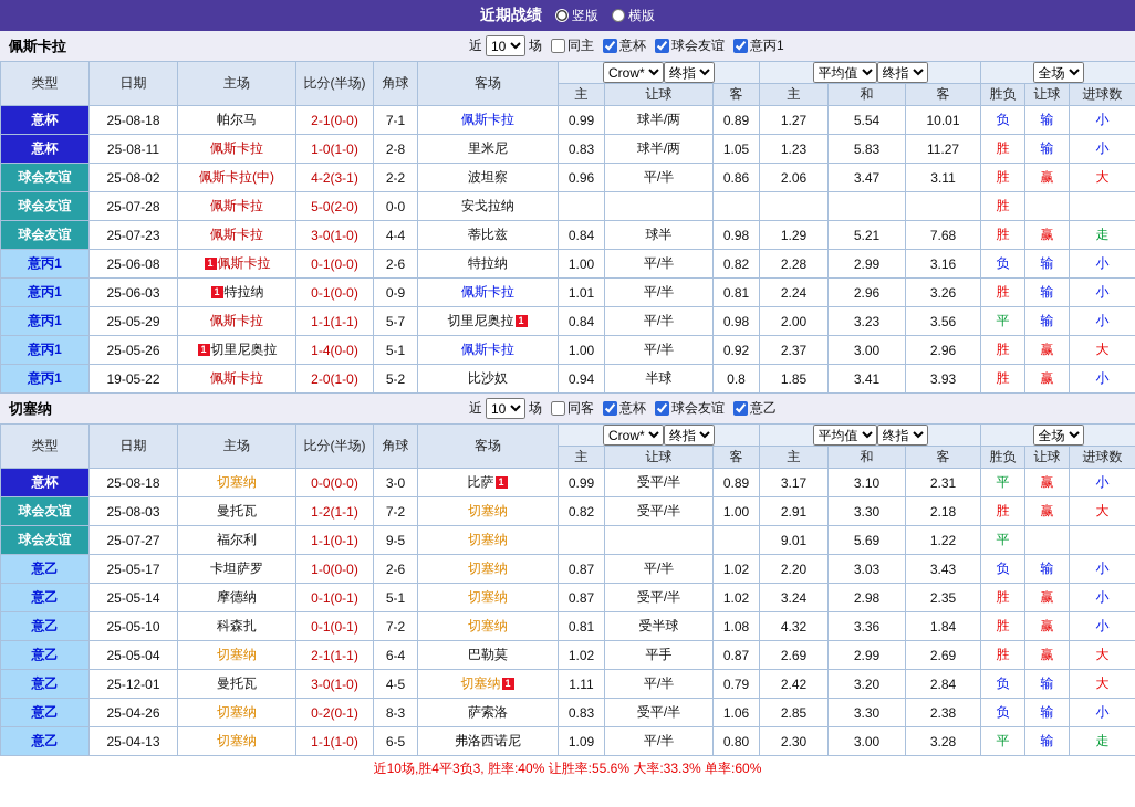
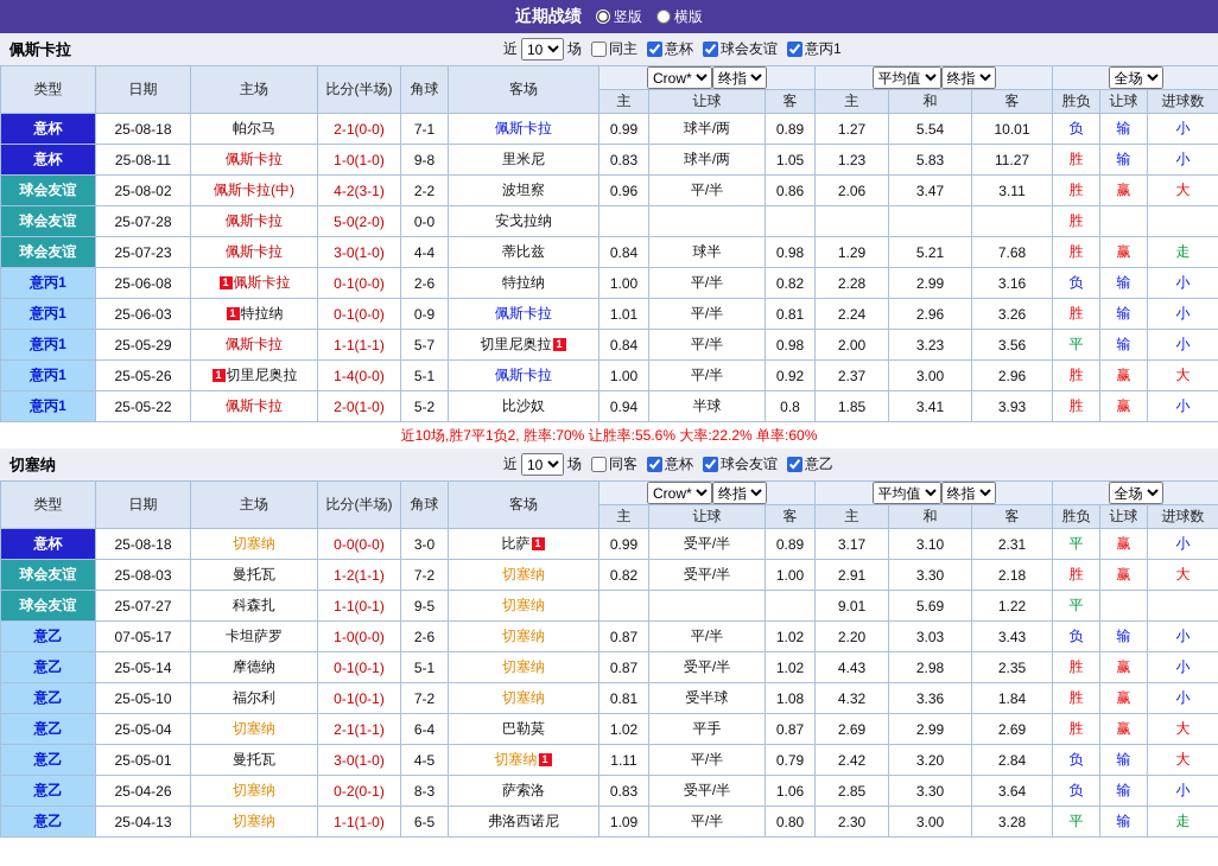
  近期战绩
  竖版
  横版
  佩斯卡拉
  近
  10
  场
  同主
  意杯
  球会友谊
  意丙1
  类型	日期	主场	比分(半场)	角球	客场	Crow* 终指	平均值 终指	全场
  主	让球	客	主	和	客	胜负	让球	进球数
  意杯	25-08-18	帕尔马	2-1(0-0)	7-1	佩斯卡拉	0.99	球半/两	0.89	1.27	5.54	10.01	负	输	小
- 意杯	25-08-11	佩斯卡拉	1-0(1-0)	2-8	里米尼	0.83	球半/两	1.05	1.23	5.83	11.27	胜	输	小
+ 意杯	25-08-11	佩斯卡拉	1-0(1-0)	9-8	里米尼	0.83	球半/两	1.05	1.23	5.83	11.27	胜	输	小
  球会友谊	25-08-02	佩斯卡拉(中)	4-2(3-1)	2-2	波坦察	0.96	平/半	0.86	2.06	3.47	3.11	胜	赢	大
  球会友谊	25-07-28	佩斯卡拉	5-0(2-0)	0-0	安戈拉纳							胜
  球会友谊	25-07-23	佩斯卡拉	3-0(1-0)	4-4	蒂比兹	0.84	球半	0.98	1.29	5.21	7.68	胜	赢	走
  意丙1	25-06-08	1 佩斯卡拉	0-1(0-0)	2-6	特拉纳	1.00	平/半	0.82	2.28	2.99	3.16	负	输	小
  意丙1	25-06-03	1 特拉纳	0-1(0-0)	0-9	佩斯卡拉	1.01	平/半	0.81	2.24	2.96	3.26	胜	输	小
  意丙1	25-05-29	佩斯卡拉	1-1(1-1)	5-7	切里尼奥拉 1	0.84	平/半	0.98	2.00	3.23	3.56	平	输	小
  意丙1	25-05-26	1 切里尼奥拉	1-4(0-0)	5-1	佩斯卡拉	1.00	平/半	0.92	2.37	3.00	2.96	胜	赢	大
- 意丙1	19-05-22	佩斯卡拉	2-0(1-0)	5-2	比沙奴	0.94	半球	0.8	1.85	3.41	3.93	胜	赢	小
+ 意丙1	25-05-22	佩斯卡拉	2-0(1-0)	5-2	比沙奴	0.94	半球	0.8	1.85	3.41	3.93	胜	赢	小
+ 近10场,胜7平1负2, 胜率:70% 让胜率:55.6% 大率:22.2% 单率:60%
  切塞纳
  近
  10
  场
  同客
  意杯
  球会友谊
  意乙
  类型	日期	主场	比分(半场)	角球	客场	Crow* 终指	平均值 终指	全场
  主	让球	客	主	和	客	胜负	让球	进球数
  意杯	25-08-18	切塞纳	0-0(0-0)	3-0	比萨 1	0.99	受平/半	0.89	3.17	3.10	2.31	平	赢	小
  球会友谊	25-08-03	曼托瓦	1-2(1-1)	7-2	切塞纳	0.82	受平/半	1.00	2.91	3.30	2.18	胜	赢	大
- 球会友谊	25-07-27	福尔利	1-1(0-1)	9-5	切塞纳				9.01	5.69	1.22	平
+ 球会友谊	25-07-27	科森扎	1-1(0-1)	9-5	切塞纳				9.01	5.69	1.22	平
- 意乙	25-05-17	卡坦萨罗	1-0(0-0)	2-6	切塞纳	0.87	平/半	1.02	2.20	3.03	3.43	负	输	小
+ 意乙	07-05-17	卡坦萨罗	1-0(0-0)	2-6	切塞纳	0.87	平/半	1.02	2.20	3.03	3.43	负	输	小
- 意乙	25-05-14	摩德纳	0-1(0-1)	5-1	切塞纳	0.87	受平/半	1.02	3.24	2.98	2.35	胜	赢	小
+ 意乙	25-05-14	摩德纳	0-1(0-1)	5-1	切塞纳	0.87	受平/半	1.02	4.43	2.98	2.35	胜	赢	小
- 意乙	25-05-10	科森扎	0-1(0-1)	7-2	切塞纳	0.81	受半球	1.08	4.32	3.36	1.84	胜	赢	小
+ 意乙	25-05-10	福尔利	0-1(0-1)	7-2	切塞纳	0.81	受半球	1.08	4.32	3.36	1.84	胜	赢	小
  意乙	25-05-04	切塞纳	2-1(1-1)	6-4	巴勒莫	1.02	平手	0.87	2.69	2.99	2.69	胜	赢	大
- 意乙	25-12-01	曼托瓦	3-0(1-0)	4-5	切塞纳 1	1.11	平/半	0.79	2.42	3.20	2.84	负	输	大
+ 意乙	25-05-01	曼托瓦	3-0(1-0)	4-5	切塞纳 1	1.11	平/半	0.79	2.42	3.20	2.84	负	输	大
- 意乙	25-04-26	切塞纳	0-2(0-1)	8-3	萨索洛	0.83	受平/半	1.06	2.85	3.30	2.38	负	输	小
+ 意乙	25-04-26	切塞纳	0-2(0-1)	8-3	萨索洛	0.83	受平/半	1.06	2.85	3.30	3.64	负	输	小
  意乙	25-04-13	切塞纳	1-1(1-0)	6-5	弗洛西诺尼	1.09	平/半	0.80	2.30	3.00	3.28	平	输	走
- 近10场,胜4平3负3, 胜率:40% 让胜率:55.6% 大率:33.3% 单率:60%
